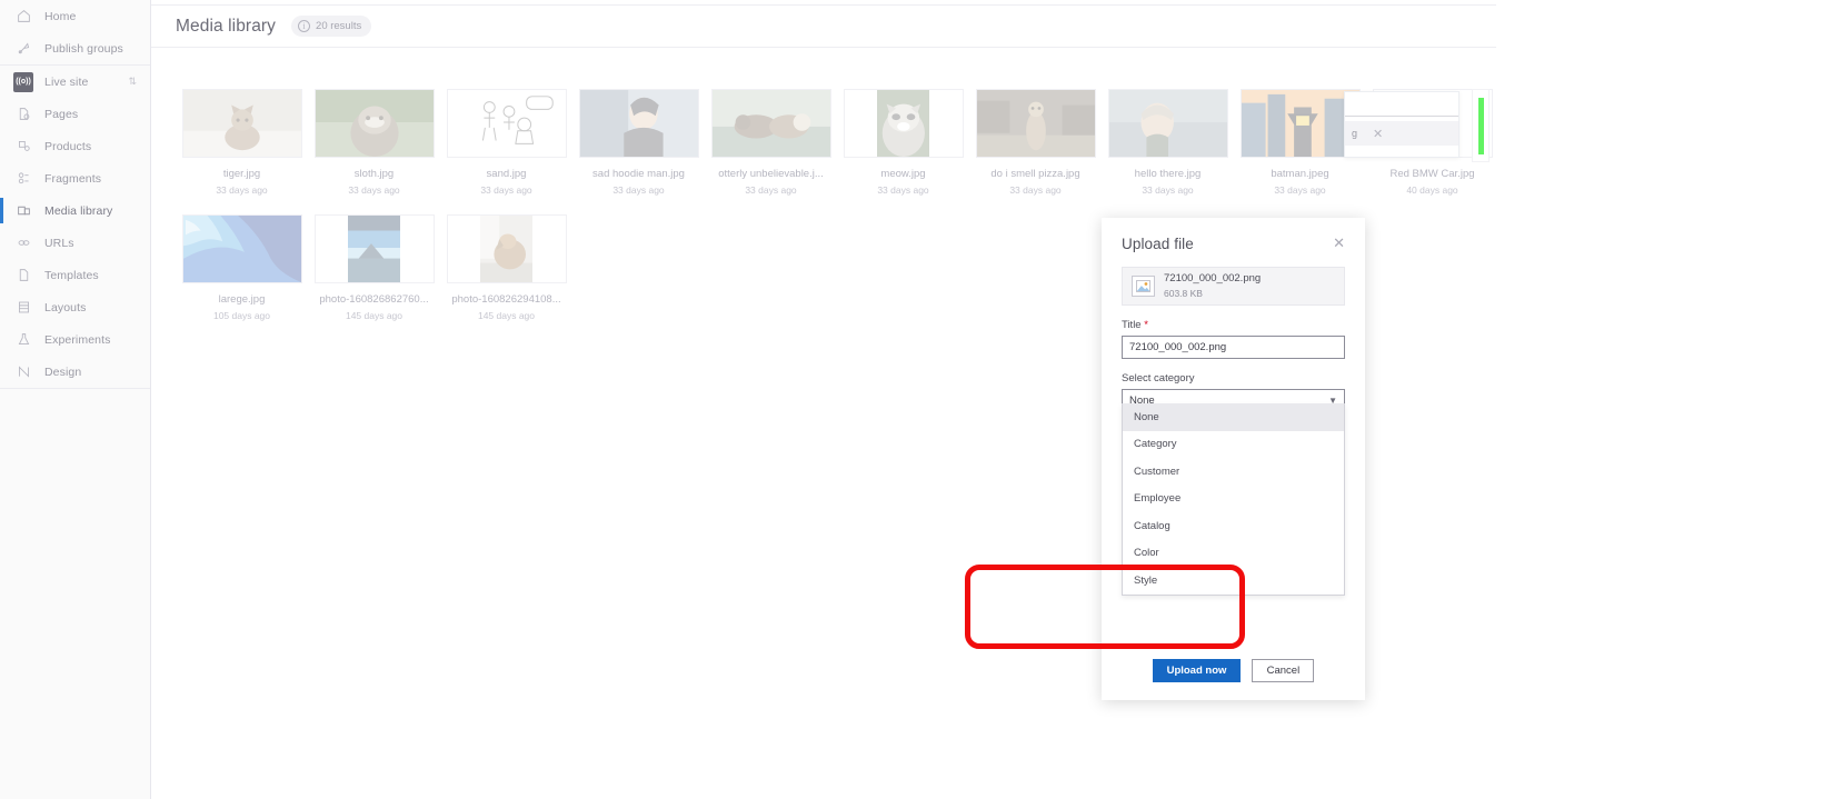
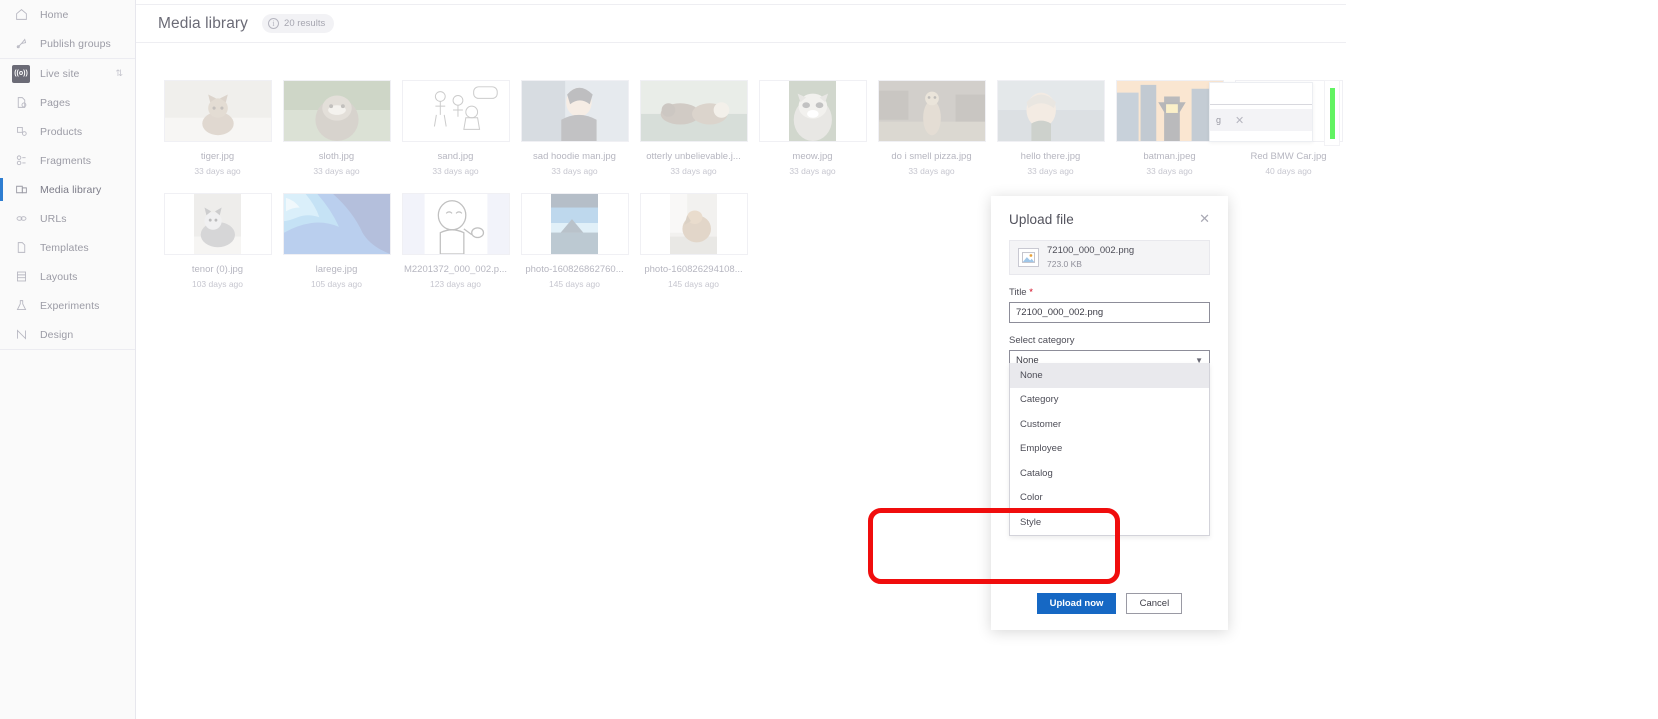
  Home
  Publish groups
  Live site
  ⇅
  Pages
  Products
  Fragments
  Media library
  URLs
  Templates
  Layouts
  Experiments
  Design
  Media library
  i
  20 results
  tiger.jpg
  33 days ago
  sloth.jpg
  33 days ago
  sand.jpg
  33 days ago
  sad hoodie man.jpg
  33 days ago
  otterly unbelievable.j...
  33 days ago
  meow.jpg
  33 days ago
  do i smell pizza.jpg
  33 days ago
  hello there.jpg
  33 days ago
  batman.jpeg
  33 days ago
  Red BMW Car.jpg
  40 days ago
+ tenor (0).jpg
+ 103 days ago
  larege.jpg
  105 days ago
+ M2201372_000_002.p...
+ 123 days ago
  photo-160826862760...
  145 days ago
  photo-160826294108...
  145 days ago
  g
  ✕
  Upload file
  ✕
  72100_000_002.png
- 603.8 KB
+ 723.0 KB
  Title *
  72100_000_002.png
  Select category
  None
  ▼
  None
  Category
  Customer
  Employee
  Catalog
  Color
  Style
  Upload now
  Cancel
